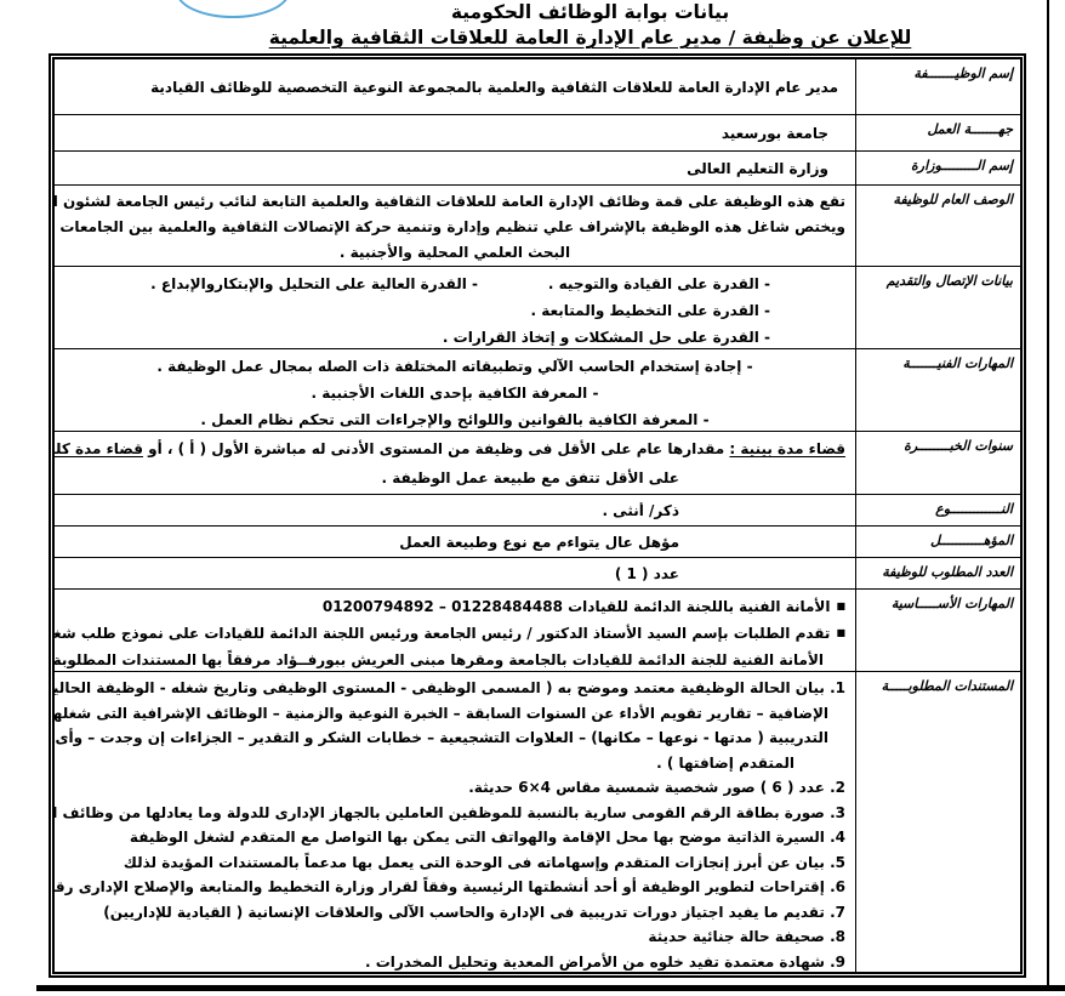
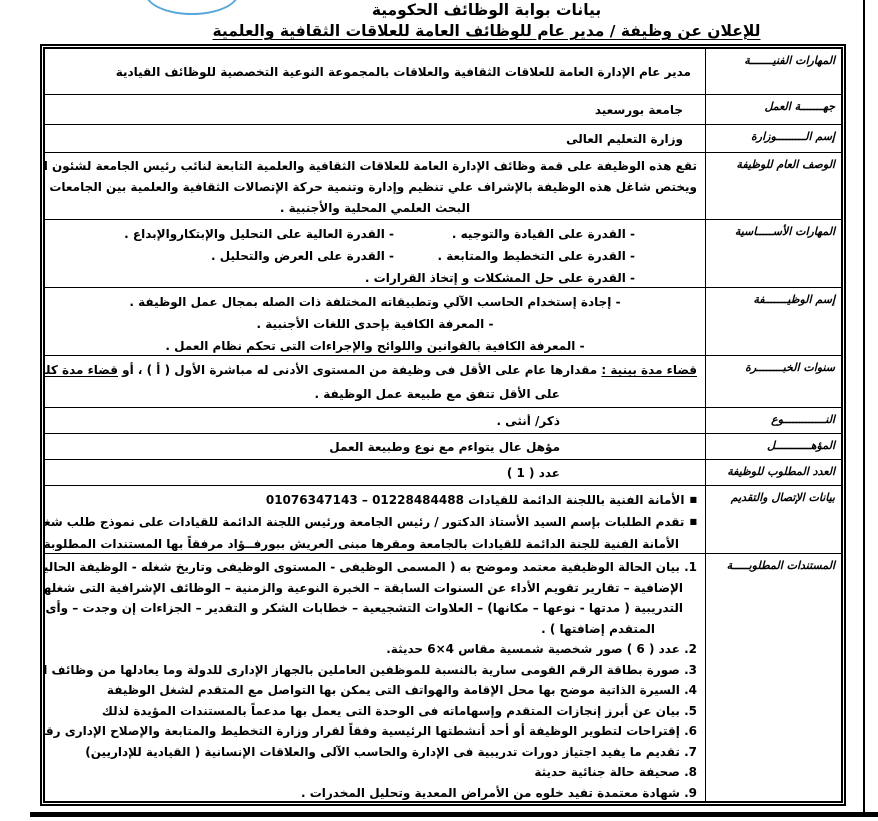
  بيانات بوابة الوظائف الحكومية
- للإعلان عن وظيفة / مدير عام الإدارة العامة للعلاقات الثقافية والعلمية
+ للإعلان عن وظيفة / مدير عام للوظائف العامة للعلاقات الثقافية والعلمية
- إسم الوظيـــــــفة
+ المهارات الفنيـــــــة
- مدير عام الإدارة العامة للعلاقات الثقافية والعلمية بالمجموعة النوعية التخصصية للوظائف القيادية
+ مدير عام الإدارة العامة للعلاقات الثقافية والعلاقات بالمجموعة النوعية التخصصية للوظائف القيادية
  جهـــــــة العمل
  جامعة بورسعيد
  إسم الـــــــــوزارة
  وزارة التعليم العالى
  الوصف العام للوظيفة
  تقع هذه الوظيفة على قمة وظائف الإدارة العامة للعلاقات الثقافية والعلمية التابعة لنائب رئيس الجامعة لشئون ا
  ويختص شاغل هذه الوظيفة بالإشراف علي تنظيم وإدارة وتنمية حركة الإتصالات الثقافية والعلمية بين الجامعات
  البحث العلمي المحلية والأجنبية .
- بيانات الإتصال والتقديم
+ المهارات الأســـــاسية
  - القدرة على القيادة والتوجيه .
  - القدرة على التخطيط والمتابعة .
  - القدرة على حل المشكلات و إتخاذ القرارات .
  - القدرة العالية على التحليل والإبتكاروالإبداع .
+ - القدرة على العرض والتحليل .
- المهارات الفنيـــــــة
+ إسم الوظيـــــــفة
  - إجادة إستخدام الحاسب الآلي وتطبيقاته المختلفة ذات الصله بمجال عمل الوظيفة .
  - المعرفة الكافية بإحدى اللغات الأجنبية .
  - المعرفة الكافية بالقوانين واللوائح والإجراءات التى تحكم نظام العمل .
  سنوات الخبــــــــرة
  قضاء مدة بينية : مقدارها عام على الأقل فى وظيفة من المستوى الأدنى له مباشرة الأول ( أ ) ، أو قضاء مدة كل
  على الأقل تتفق مع طبيعة عمل الوظيفة .
  النـــــــــــــوع
  ذكر/ أنثى .
  المؤهـــــــــــل
  مؤهل عال يتواءم مع نوع وطبيعة العمل
  العدد المطلوب للوظيفة
  عدد ( 1 )
- المهارات الأســـــاسية
+ بيانات الإتصال والتقديم
- ■الأمانة الفنية باللجنة الدائمة للقيادات 01228484488 – 01200794892
+ ■الأمانة الفنية باللجنة الدائمة للقيادات 01228484488 – 01076347143
  ■تقدم الطلبات بإسم السيد الأستاذ الدكتور / رئيس الجامعة ورئيس اللجنة الدائمة للقيادات على نموذج طلب شغ
  الأمانة الفنية للجنة الدائمة للقيادات بالجامعة ومقرها مبنى العريش ببورفــؤاد مرفقاً بها المستندات المطلوبة
  المستندات المطلوبـــــة
  1. بيان الحالة الوظيفية معتمد وموضح به ( المسمى الوظيفى - المستوى الوظيفى وتاريخ شغله - الوظيفة الحالي
  الإضافية – تقارير تقويم الأداء عن السنوات السابقة – الخبرة النوعية والزمنية – الوظائف الإشرافية التى شغله
  التدريبية ( مدتها - نوعها – مكانها) – العلاوات التشجيعية – خطابات الشكر و التقدير – الجزاءات إن وجدت – وأى
  المتقدم إضافتها ) .
  2. عدد ( 6 ) صور شخصية شمسية مقاس 4×6 حديثة.
  3. صورة بطاقة الرقم القومى سارية بالنسبة للموظفين العاملين بالجهاز الإدارى للدولة وما يعادلها من وظائف ا
  4. السيرة الذاتية موضح بها محل الإقامة والهواتف التى يمكن بها التواصل مع المتقدم لشغل الوظيفة
  5. بيان عن أبرز إنجازات المتقدم وإسهاماته فى الوحدة التى يعمل بها مدعماً بالمستندات المؤيدة لذلك
  6. إقتراحات لتطوير الوظيفة أو أحد أنشطتها الرئيسية وفقاً لقرار وزارة التخطيط والمتابعة والإصلاح الإدارى رق
  7. تقديم ما يفيد اجتياز دورات تدريبية فى الإدارة والحاسب الآلى والعلاقات الإنسانية ( القيادية للإداريين)
  8. صحيفة حالة جنائية حديثة
  9. شهادة معتمدة تفيد خلوه من الأمراض المعدية وتحليل المخدرات .
